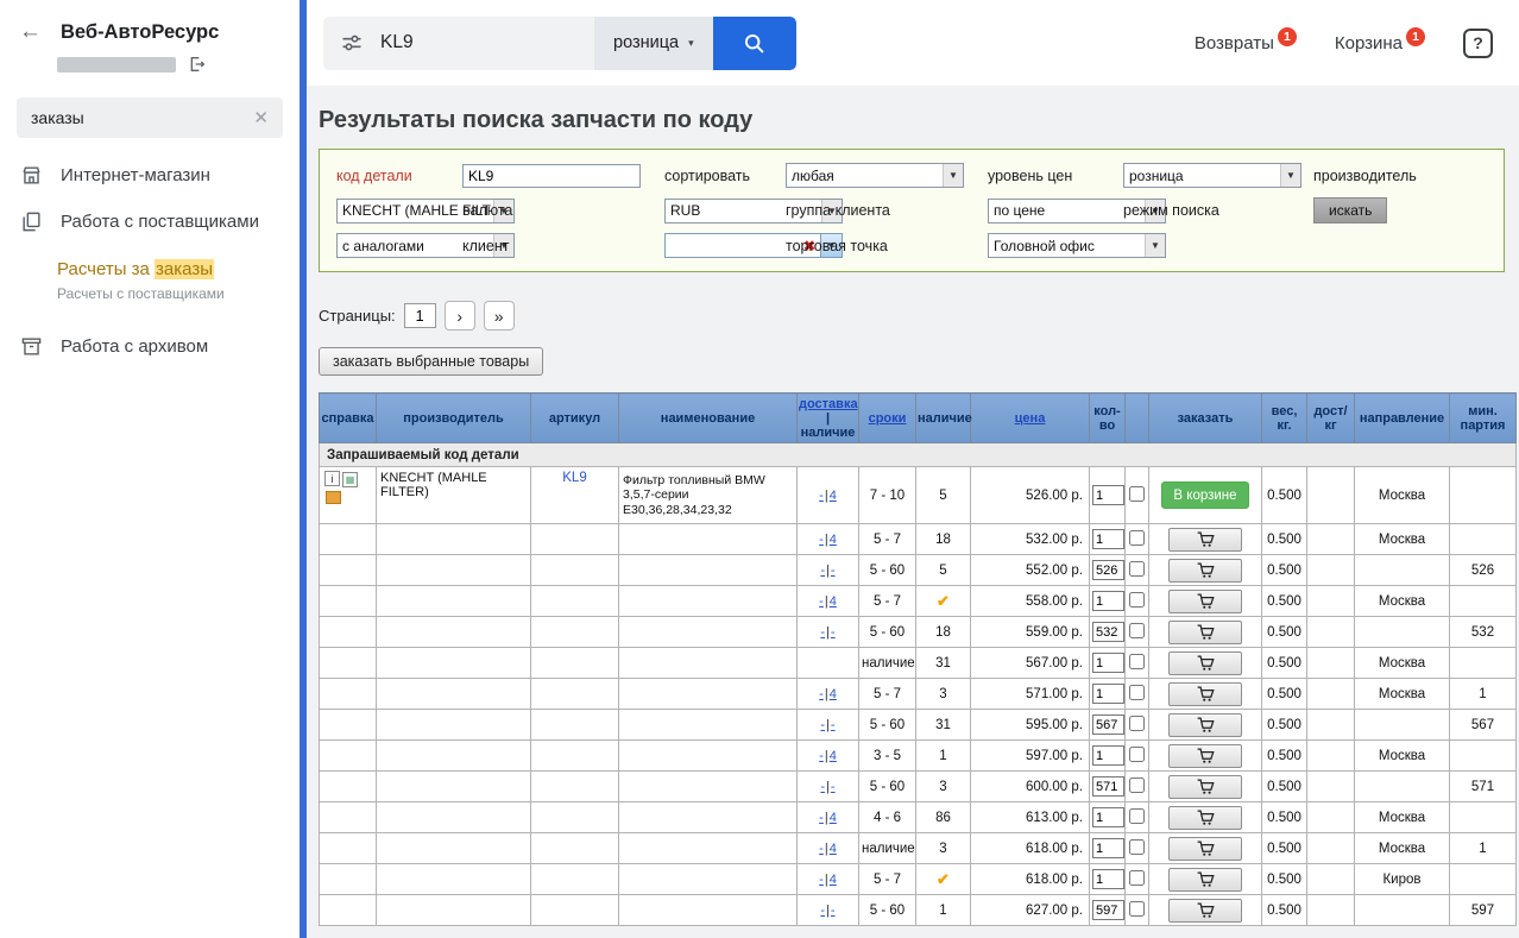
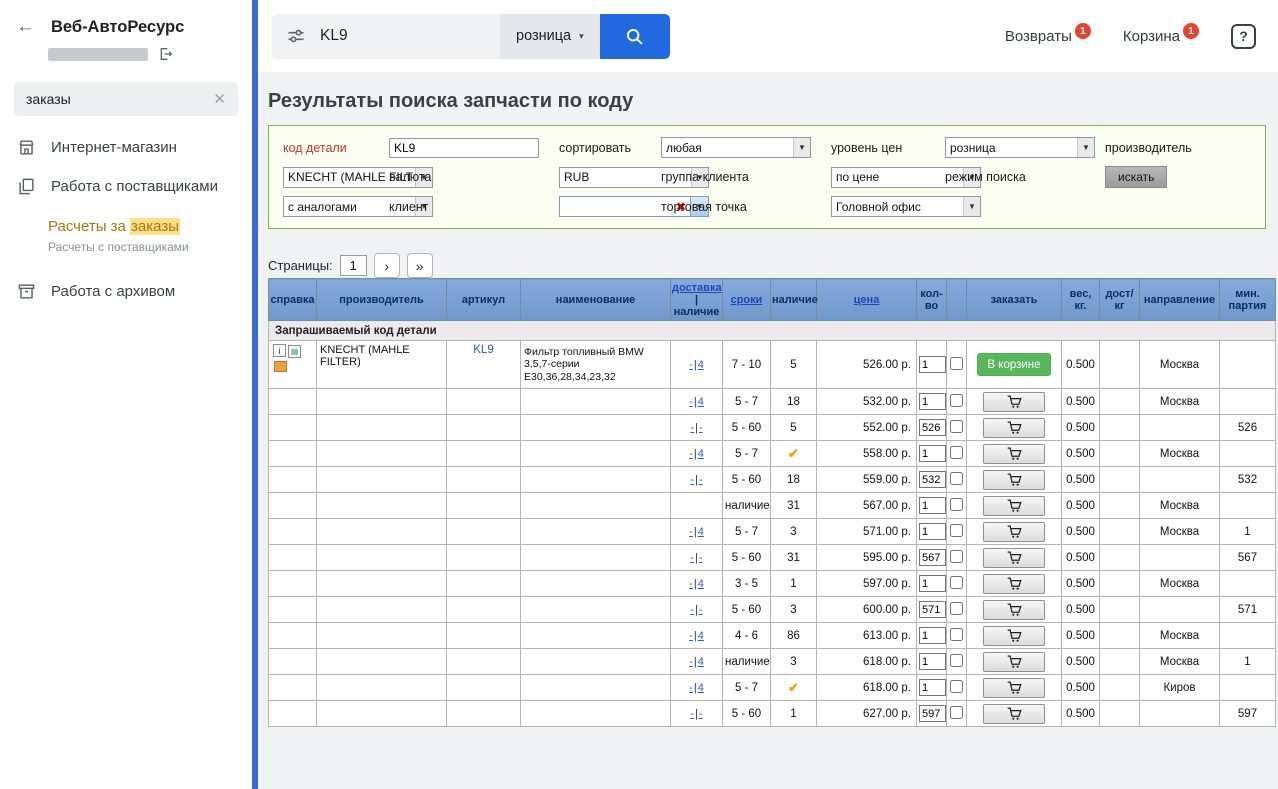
  ←
  Веб-АвтоРесурс
  заказы
  ✕
  Интернет-магазин
  Работа с поставщиками
  Расчеты за заказы
  Расчеты с поставщиками
  Работа с архивом
  KL9
  розница
  ▾
  Возвраты
  1
  Корзина
  1
  ?
  Результаты поиска запчасти по коду
  код детали
  KL9
  сортировать
  любая
  ▼
  уровень цен
  розница
  ▼
  производитель
  KNECHT (MAHLE FILT
  ▼
  валюта
  RUB
  ▼
  группа клиента
  по цене
  ▼
  режим поиска
  с аналогами
  ▼
  клиент
  ✖
  ▼
  торговая точка
  Головной офис
  ▼
  искать
  Страницы:
  1
  ›
  »
- заказать выбранные товары
  справка	производитель	артикул	наименование	доставка | наличие	сроки	наличие	цена	кол-во		заказать	вес, кг.	дост/кг	направление	мин. партия
  Запрашиваемый код детали
  i ▦	KNECHT (MAHLE FILTER)	KL9	Фильтр топливный BMW 3,5,7-серии E30,36,28,34,23,32	-|4	7 - 10	5	526.00 р.	1		В корзине	0.500		Москва
  				-|4	5 - 7	18	532.00 р.	1			0.500		Москва
  				-|-	5 - 60	5	552.00 р.	526			0.500			526
  				-|4	5 - 7	✔	558.00 р.	1			0.500		Москва
  				-|-	5 - 60	18	559.00 р.	532			0.500			532
  					наличие	31	567.00 р.	1			0.500		Москва
  				-|4	5 - 7	3	571.00 р.	1			0.500		Москва	1
  				-|-	5 - 60	31	595.00 р.	567			0.500			567
  				-|4	3 - 5	1	597.00 р.	1			0.500		Москва
  				-|-	5 - 60	3	600.00 р.	571			0.500			571
  				-|4	4 - 6	86	613.00 р.	1			0.500		Москва
  				-|4	наличие	3	618.00 р.	1			0.500		Москва	1
  				-|4	5 - 7	✔	618.00 р.	1			0.500		Киров
  				-|-	5 - 60	1	627.00 р.	597			0.500			597
